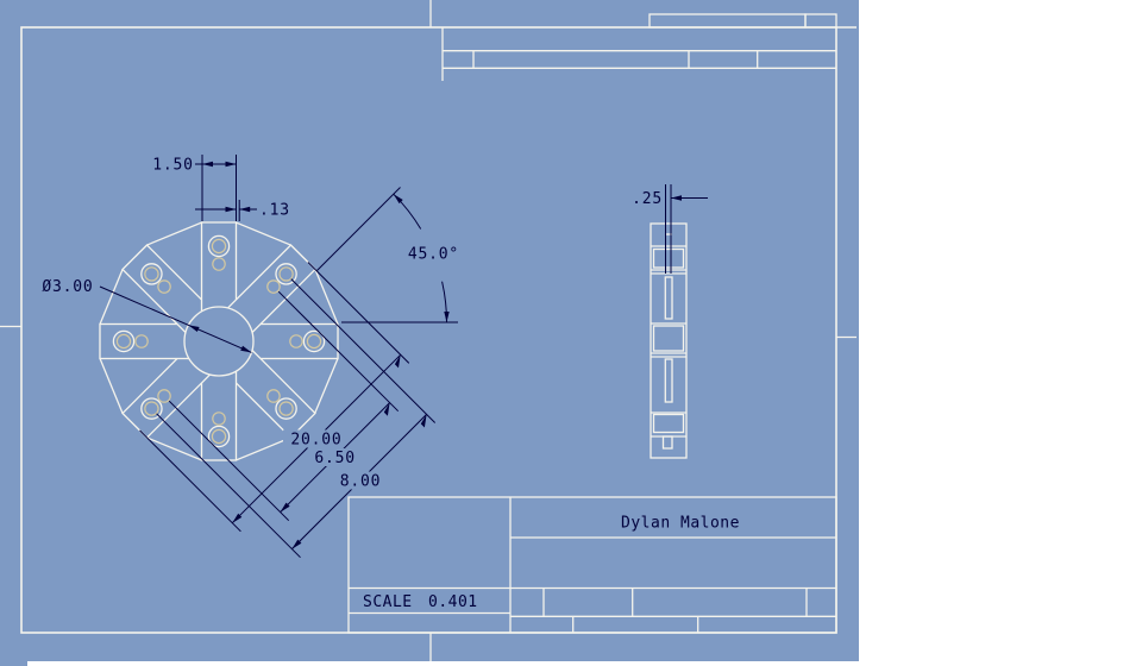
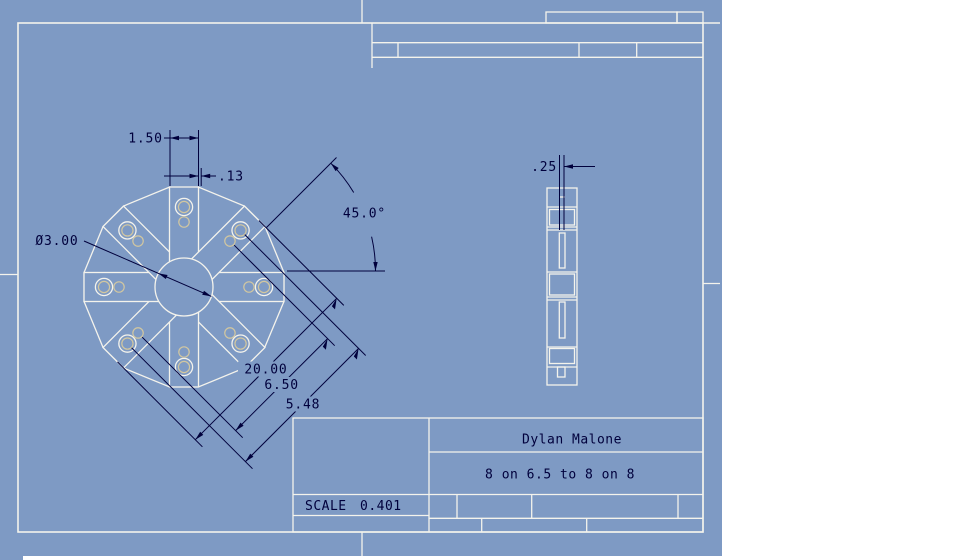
  1.50
  .13
  Ø3.00
  45.0°
  20.00
  6.50
- 8.00
+ 5.48
  .25
  Dylan Malone
+ 8 on 6.5 to 8 on 8
  SCALE
  0.401
